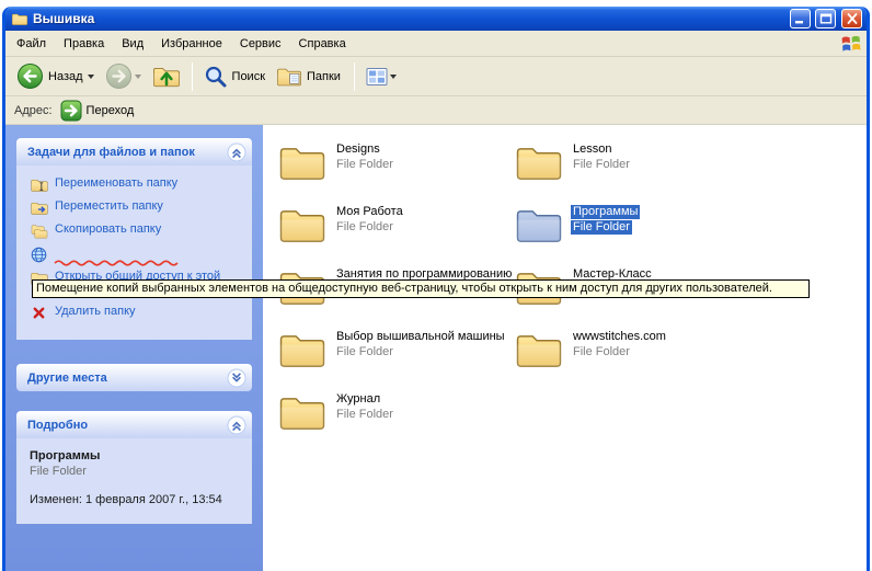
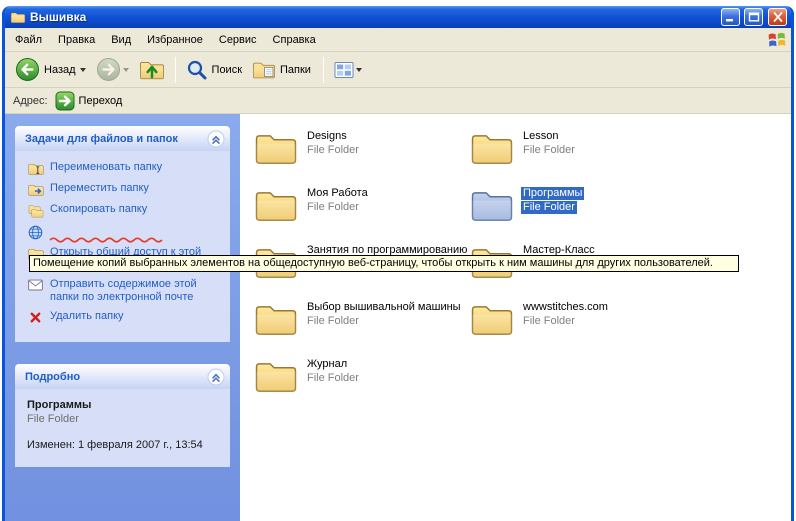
  Вышивка
  Файл
  Правка
  Вид
  Избранное
  Сервис
  Справка
  Назад
  Поиск
  Папки
  Адрес:
  Переход
  Задачи для файлов и папок
  Переименовать папку
  Переместить папку
  Скопировать папку
  Открыть общий доступ к этой
+ Отправить содержимое этой папки по электронной почте
  Удалить папку
- Другие места
  Подробно
  Программы
  File Folder
  Изменен: 1 февраля 2007 г., 13:54
  Designs
  File Folder
  Lesson
  File Folder
  Моя Работа
  File Folder
  Программы
  File Folder
  Занятия по программированию
  Мастер-Класс
  Выбор вышивальной машины
  File Folder
  wwwstitches.com
  File Folder
  Журнал
  File Folder
- Помещение копий выбранных элементов на общедоступную веб-страницу, чтобы открыть к ним доступ для других пользователей.
+ Помещение копий выбранных элементов на общедоступную веб-страницу, чтобы открыть к ним машины для других пользователей.
